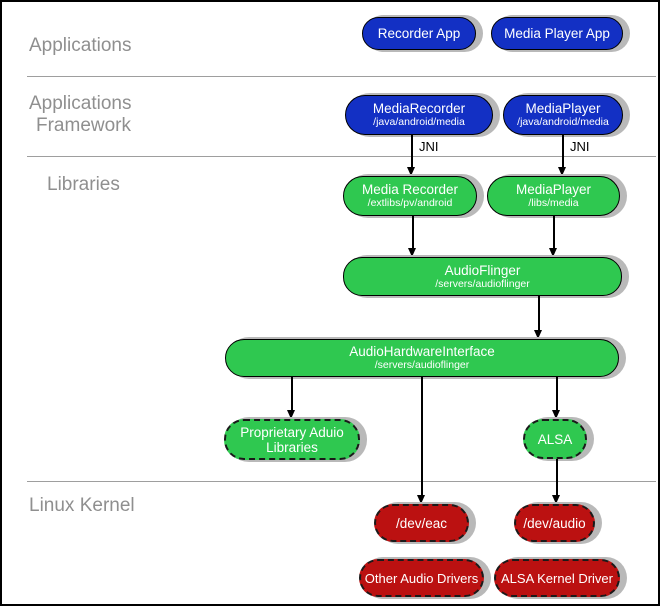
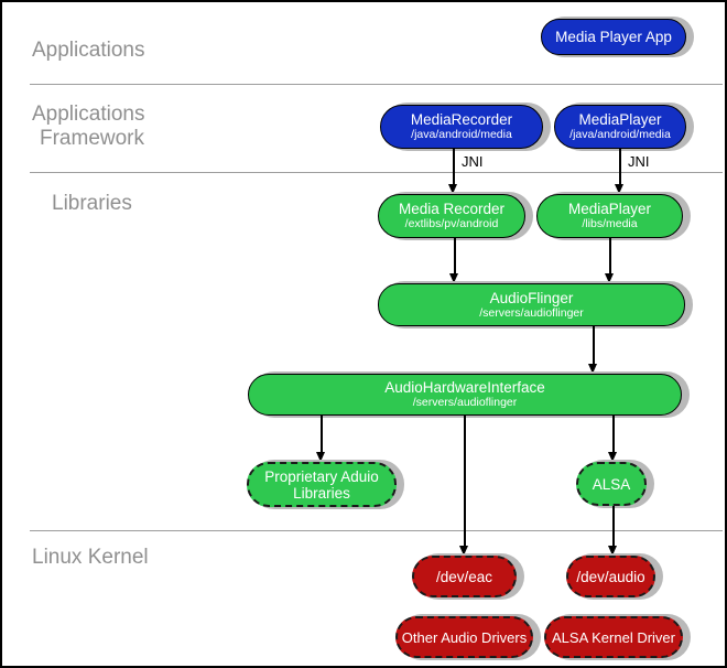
  Applications
  Applications
  Framework
  Libraries
  Linux Kernel
- Recorder App
  Media Player App
  MediaRecorder
  /java/android/media
  MediaPlayer
  /java/android/media
  JNI
  JNI
  Media Recorder
  /extlibs/pv/android
  MediaPlayer
  /libs/media
  AudioFlinger
  /servers/audioflinger
  AudioHardwareInterface
  /servers/audioflinger
  Proprietary Aduio
  Libraries
  ALSA
  /dev/eac
  /dev/audio
  Other Audio Drivers
  ALSA Kernel Driver
